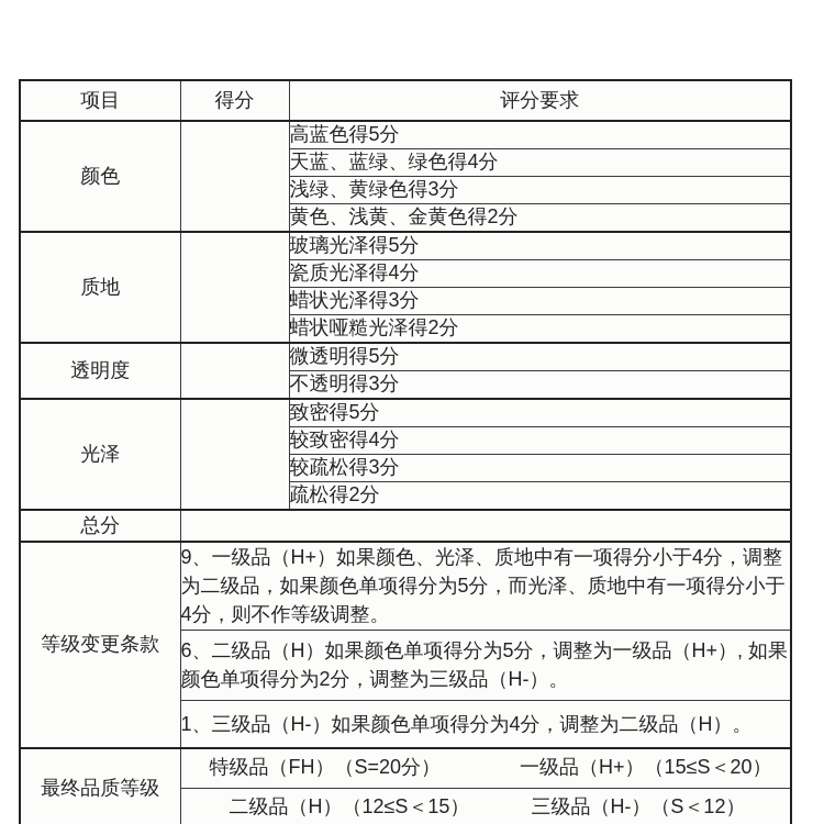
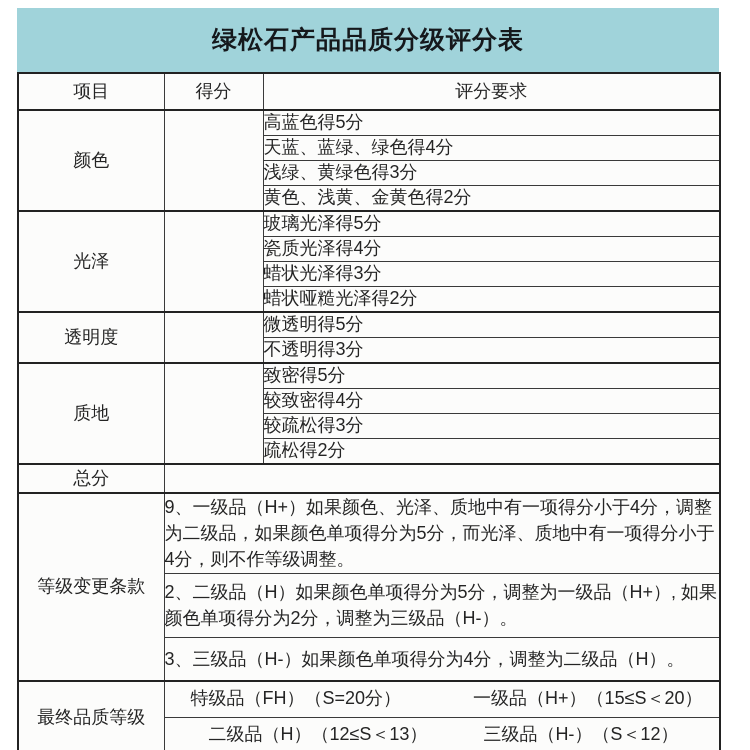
+ 绿松石产品品质分级评分表
  项目	得分	评分要求
  颜色		高蓝色得5分
  天蓝、蓝绿、绿色得4分
  浅绿、黄绿色得3分
  黄色、浅黄、金黄色得2分
- 质地		玻璃光泽得5分
+ 光泽		玻璃光泽得5分
  瓷质光泽得4分
  蜡状光泽得3分
  蜡状哑糙光泽得2分
  透明度		微透明得5分
  不透明得3分
- 光泽		致密得5分
+ 质地		致密得5分
  较致密得4分
  较疏松得3分
  疏松得2分
  总分
  等级变更条款	9、一级品（H+）如果颜色、光泽、质地中有一项得分小于4分，调整为二级品，如果颜色单项得分为5分，而光泽、质地中有一项得分小于4分，则不作等级调整。
- 6、二级品（H）如果颜色单项得分为5分，调整为一级品（H+）, 如果颜色单项得分为2分，调整为三级品（H-）。
+ 2、二级品（H）如果颜色单项得分为5分，调整为一级品（H+）, 如果颜色单项得分为2分，调整为三级品（H-）。
- 1、三级品（H-）如果颜色单项得分为4分，调整为二级品（H）。
+ 3、三级品（H-）如果颜色单项得分为4分，调整为二级品（H）。
  最终品质等级	特级品（FH）（S=20分） 一级品（H+）（15≤S＜20）
- 二级品（H）（12≤S＜15） 三级品（H-）（S＜12）
+ 二级品（H）（12≤S＜13） 三级品（H-）（S＜12）
